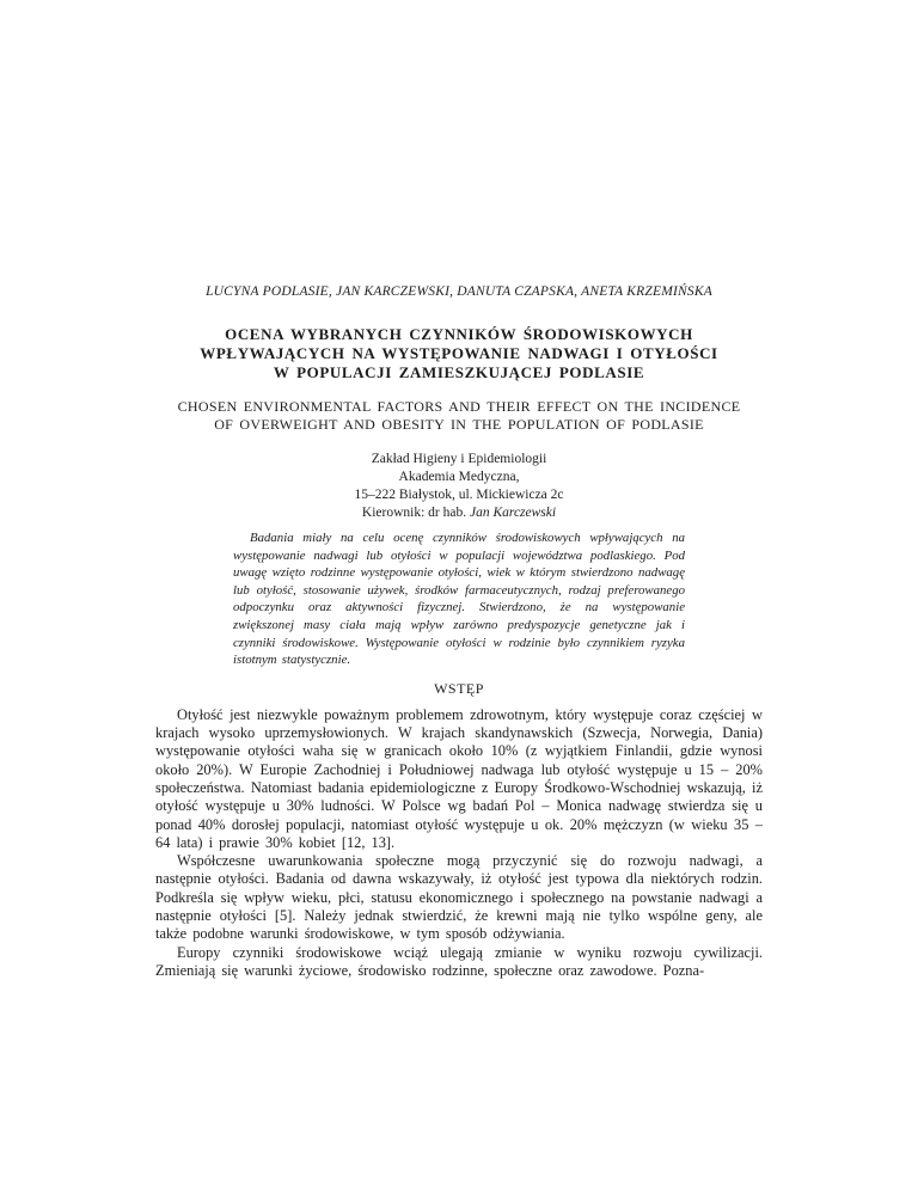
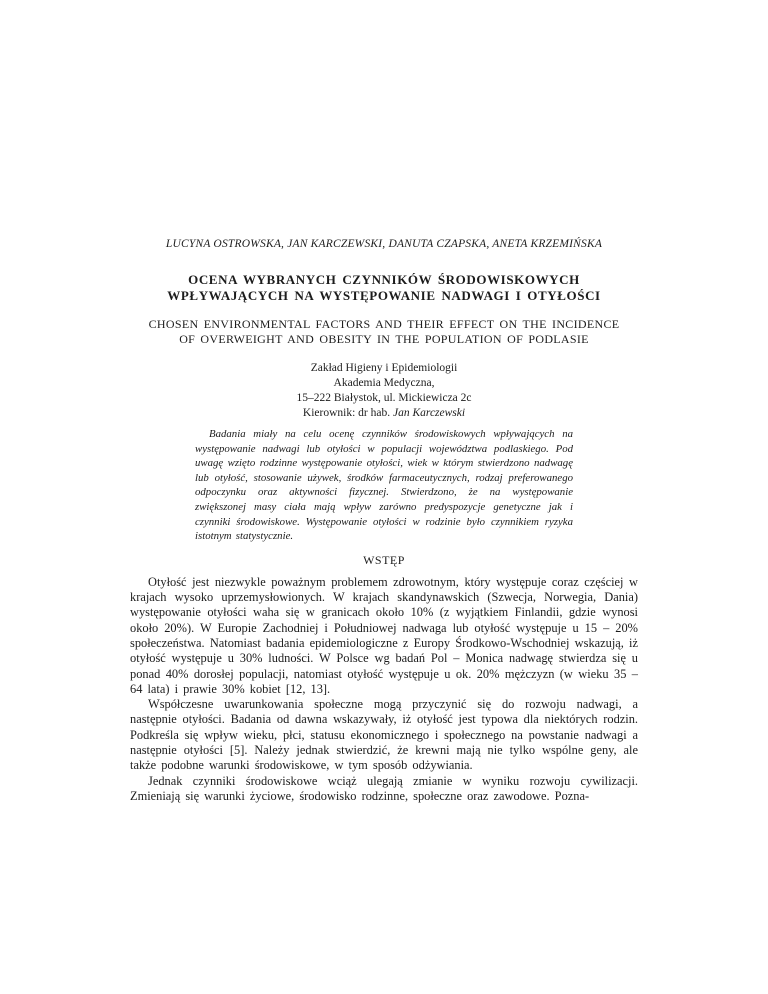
- LUCYNA PODLASIE, JAN KARCZEWSKI, DANUTA CZAPSKA, ANETA KRZEMIŃSKA
+ LUCYNA OSTROWSKA, JAN KARCZEWSKI, DANUTA CZAPSKA, ANETA KRZEMIŃSKA
  OCENA WYBRANYCH CZYNNIKÓW ŚRODOWISKOWYCH
  WPŁYWAJĄCYCH NA WYSTĘPOWANIE NADWAGI I OTYŁOŚCI
- W POPULACJI ZAMIESZKUJĄCEJ PODLASIE
  CHOSEN ENVIRONMENTAL FACTORS AND THEIR EFFECT ON THE INCIDENCE
  OF OVERWEIGHT AND OBESITY IN THE POPULATION OF PODLASIE
  Zakład Higieny i Epidemiologii
  Akademia Medyczna,
  15–222 Białystok, ul. Mickiewicza 2c
  Kierownik: dr hab. Jan Karczewski
  Badania miały na celu ocenę czynników środowiskowych wpływających na występowanie nadwagi lub otyłości w populacji województwa podlaskiego. Pod uwagę wzięto rodzinne występowanie otyłości, wiek w którym stwierdzono nadwagę lub otyłość, stosowanie używek, środków farmaceutycznych, rodzaj preferowanego odpoczynku oraz aktywności fizycznej. Stwierdzono, że na występowanie zwiększonej masy ciała mają wpływ zarówno predyspozycje genetyczne jak i czynniki środowiskowe. Występowanie otyłości w rodzinie było czynnikiem ryzyka istotnym statystycznie.
  WSTĘP
  Otyłość jest niezwykle poważnym problemem zdrowotnym, który występuje coraz częściej w krajach wysoko uprzemysłowionych. W krajach skandynawskich (Szwecja, Norwegia, Dania) występowanie otyłości waha się w granicach około 10% (z wyjątkiem Finlandii, gdzie wynosi około 20%). W Europie Zachodniej i Południowej nadwaga lub otyłość występuje u 15 – 20% społeczeństwa. Natomiast badania epidemiologiczne z Europy Środkowo-Wschodniej wskazują, iż otyłość występuje u 30% ludności. W Polsce wg badań Pol – Monica nadwagę stwierdza się u ponad 40% dorosłej populacji, natomiast otyłość występuje u ok. 20% mężczyzn (w wieku 35 – 64 lata) i prawie 30% kobiet [12, 13].
  Współczesne uwarunkowania społeczne mogą przyczynić się do rozwoju nadwagi, a następnie otyłości. Badania od dawna wskazywały, iż otyłość jest typowa dla niektórych rodzin. Podkreśla się wpływ wieku, płci, statusu ekonomicznego i społecznego na powstanie nadwagi a następnie otyłości [5]. Należy jednak stwierdzić, że krewni mają nie tylko wspólne geny, ale także podobne warunki środowiskowe, w tym sposób odżywiania.
- Europy czynniki środowiskowe wciąż ulegają zmianie w wyniku rozwoju cywilizacji. Zmieniają się warunki życiowe, środowisko rodzinne, społeczne oraz zawodowe. Pozna-
+ Jednak czynniki środowiskowe wciąż ulegają zmianie w wyniku rozwoju cywilizacji. Zmieniają się warunki życiowe, środowisko rodzinne, społeczne oraz zawodowe. Pozna-
